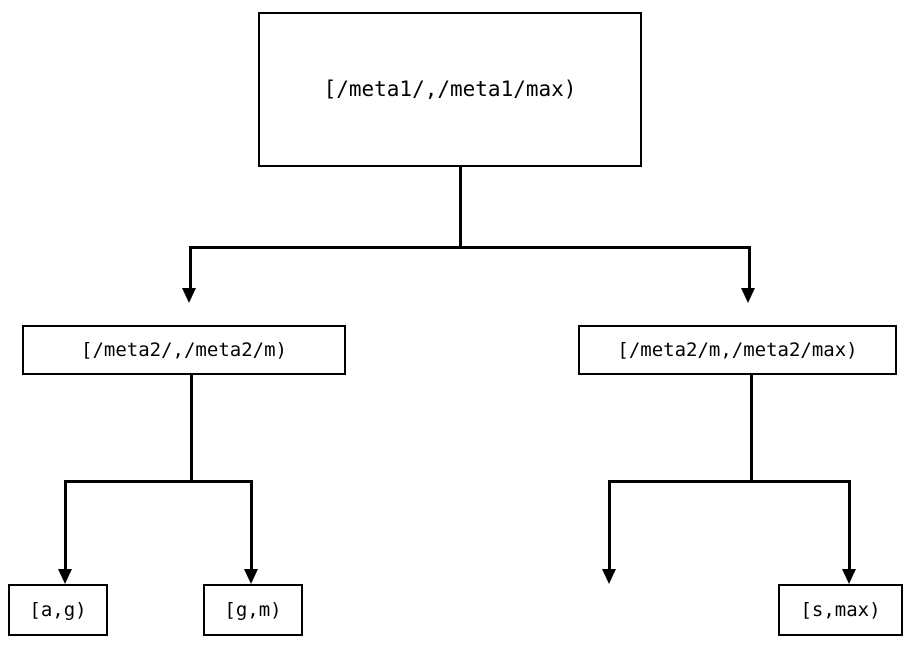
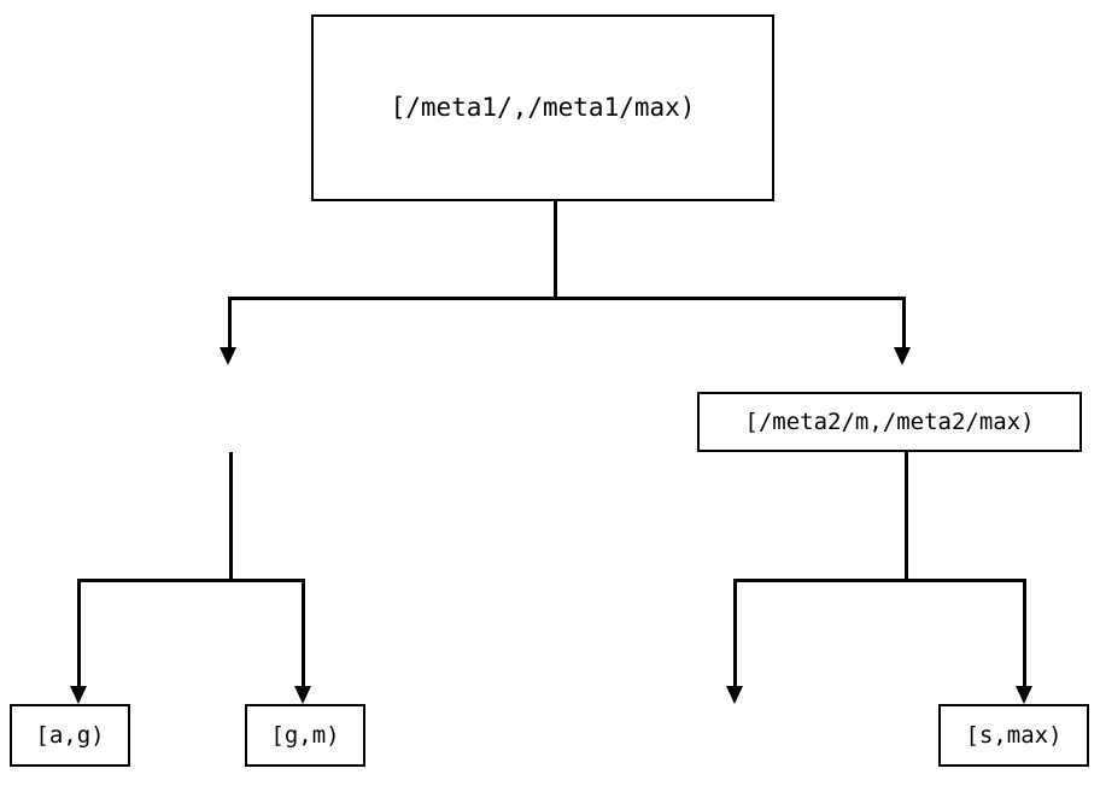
  [/meta1/,/meta1/max)
- [/meta2/,/meta2/m)
  [/meta2/m,/meta2/max)
  [a,g)
  [g,m)
  [s,max)
